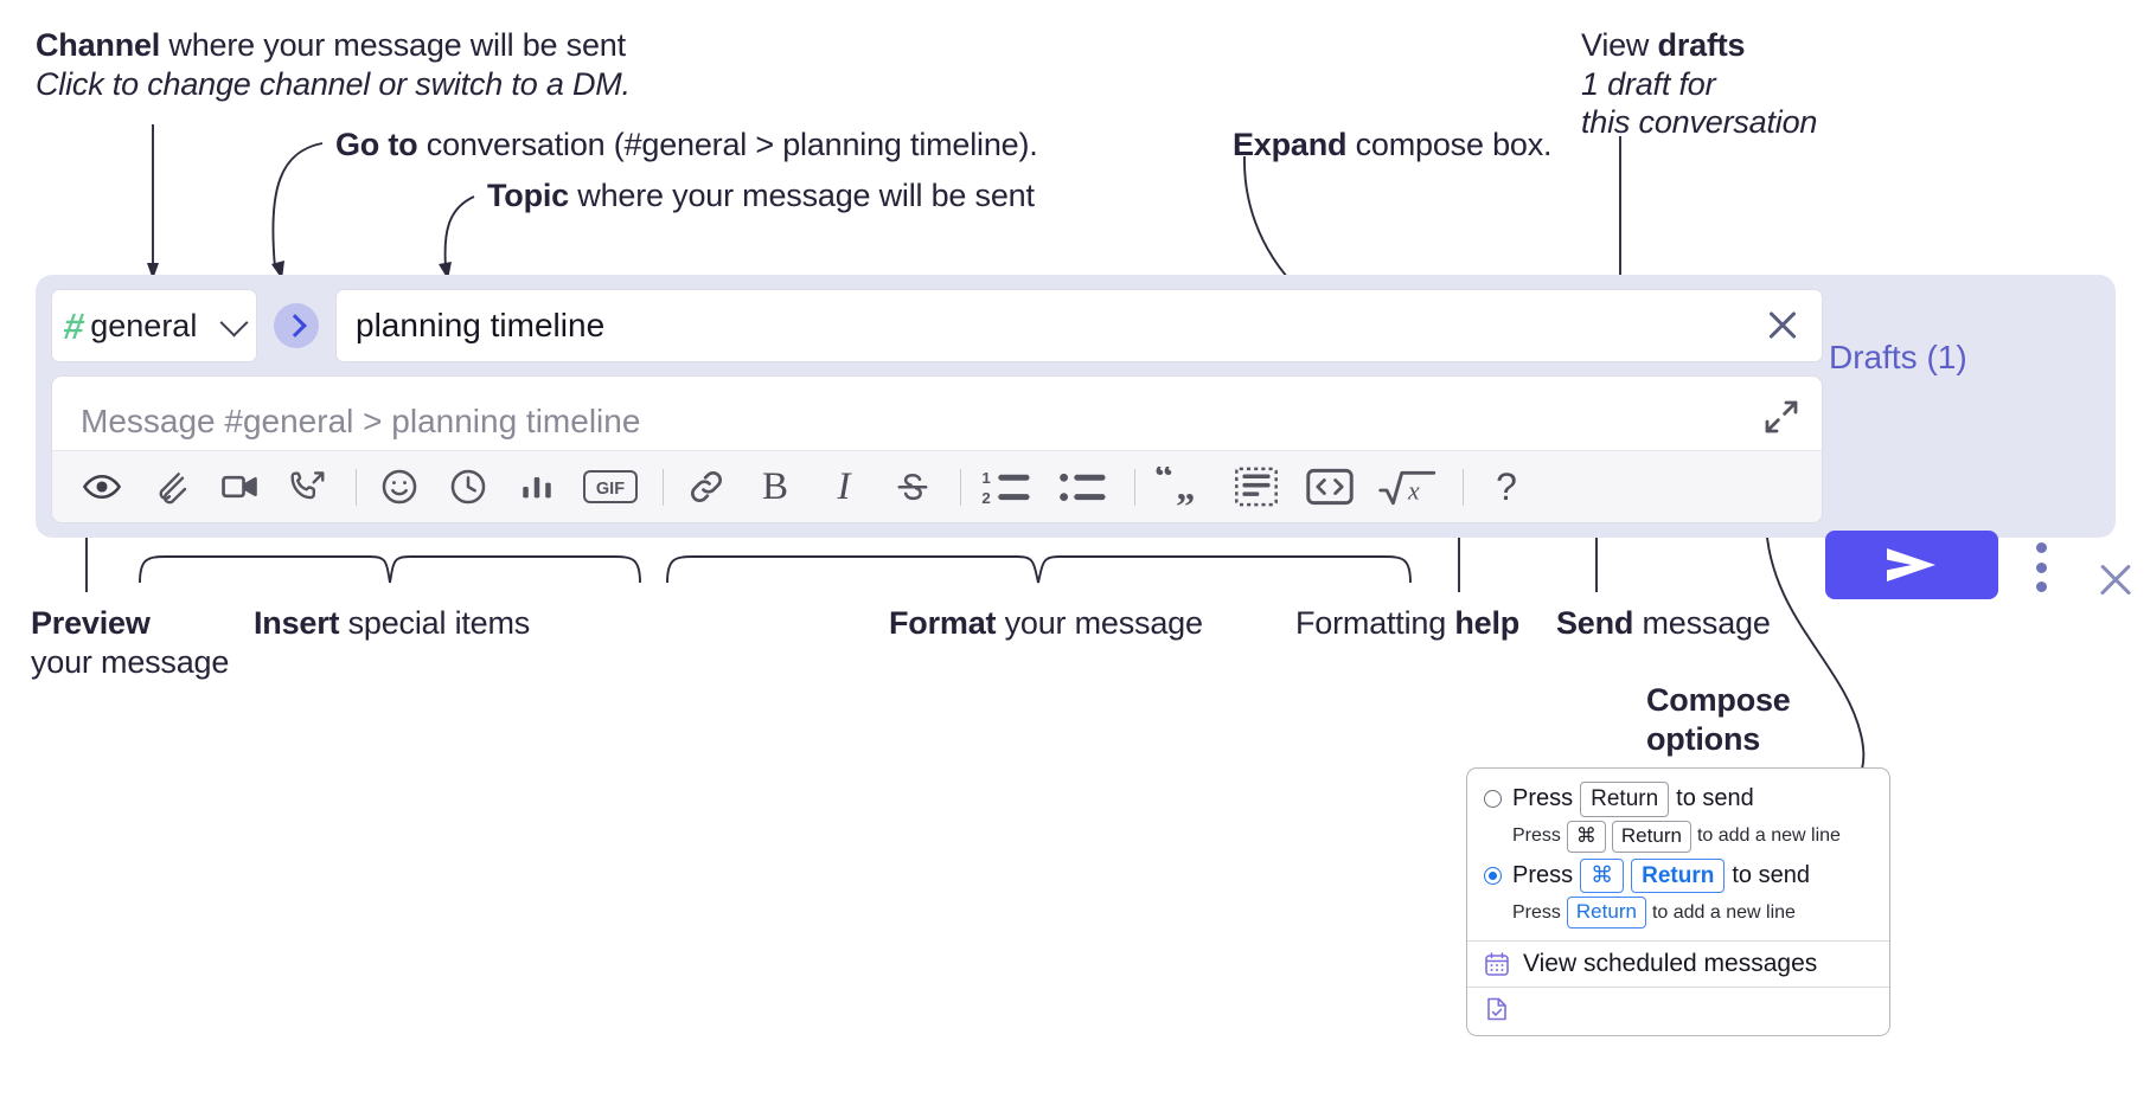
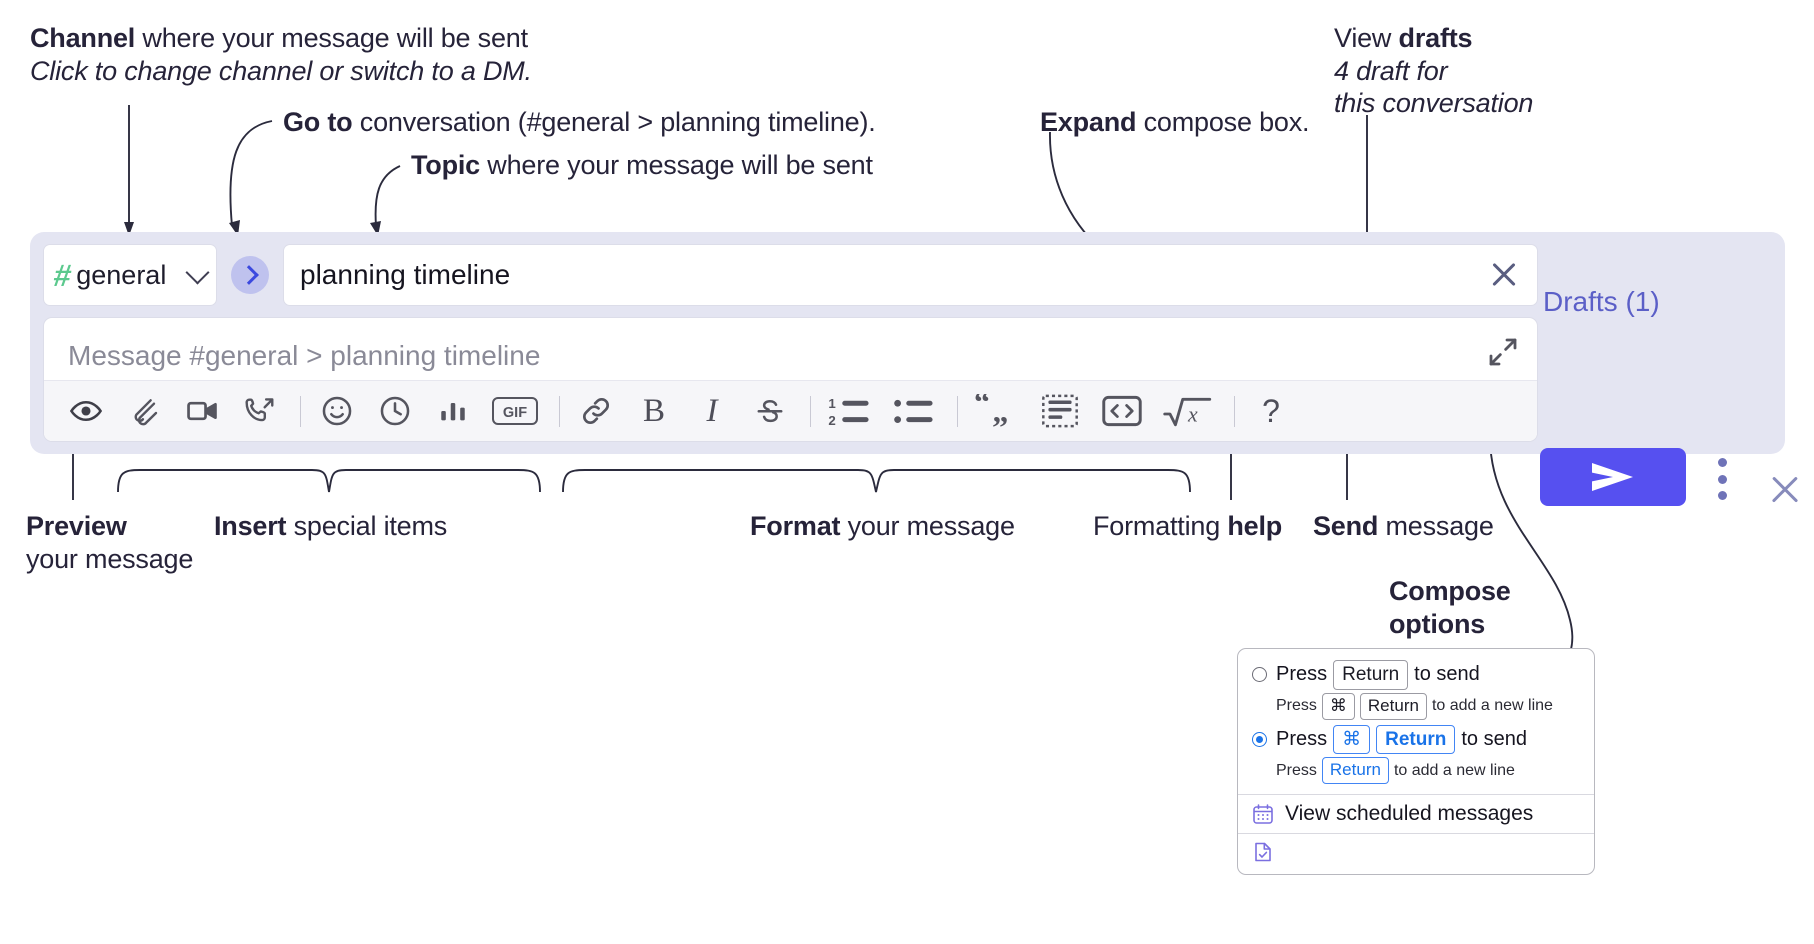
  Channel where your message will be sent
  Click to change channel or switch to a DM.
  Go to conversation (#general > planning timeline).
  Topic where your message will be sent
  Expand compose box.
  View drafts
- 1 draft for
+ 4 draft for
  this conversation
  general
  planning timeline
  Message #general > planning timeline
  GIF
  B
  I
  1
  2
  “
  „
  x
  ?
  Drafts (1)
  Preview
  your message
  Insert special items
  Format your message
  Formatting help
  Send message
  Compose
  options
  Press
  Return
  to send
  Press
  ⌘
  Return
  to add a new line
  Press
  ⌘
  Return
  to send
  Press
  Return
  to add a new line
  View scheduled messages
